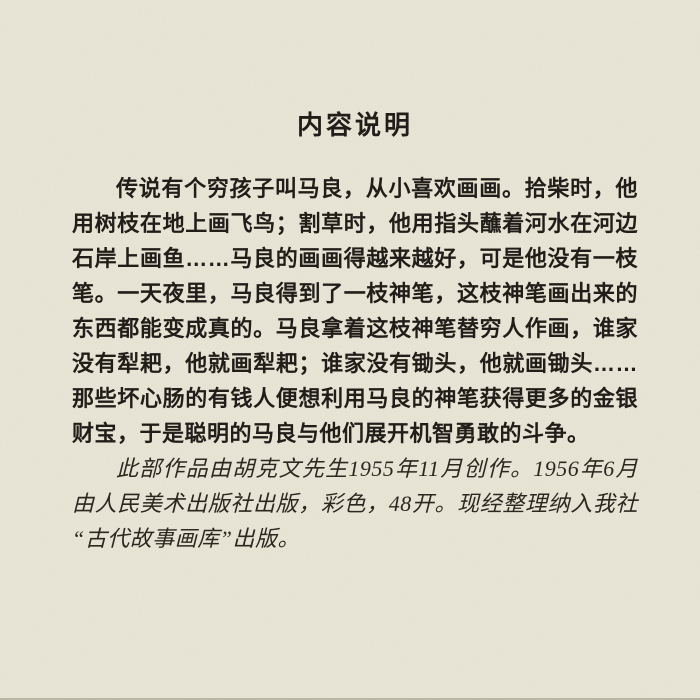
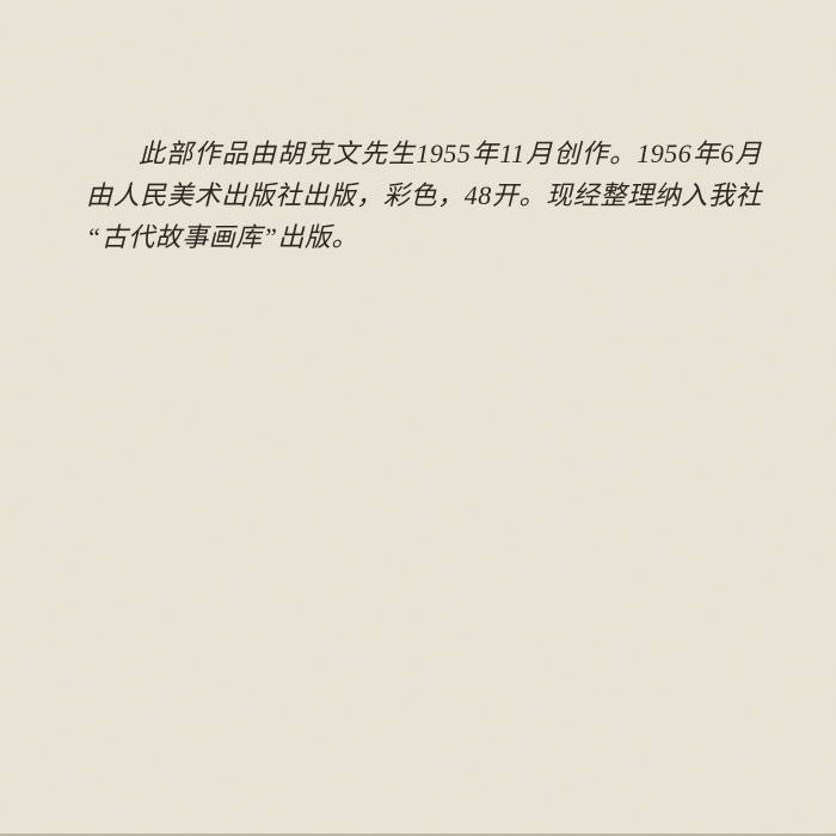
- 内容说明
- 传说有个穷孩子叫马良，从小喜欢画画。拾柴时，他用树枝在地上画飞鸟；割草时，他用指头蘸着河水在河边石岸上画鱼……马良的画画得越来越好，可是他没有一枝笔。一天夜里，马良得到了一枝神笔，这枝神笔画出来的东西都能变成真的。马良拿着这枝神笔替穷人作画，谁家没有犁耙，他就画犁耙；谁家没有锄头，他就画锄头……那些坏心肠的有钱人便想利用马良的神笔获得更多的金银财宝，于是聪明的马良与他们展开机智勇敢的斗争。
  此部作品由胡克文先生1955年11月创作。1956年6月由人民美术出版社出版，彩色，48开。现经整理纳入我社“古代故事画库”出版。
